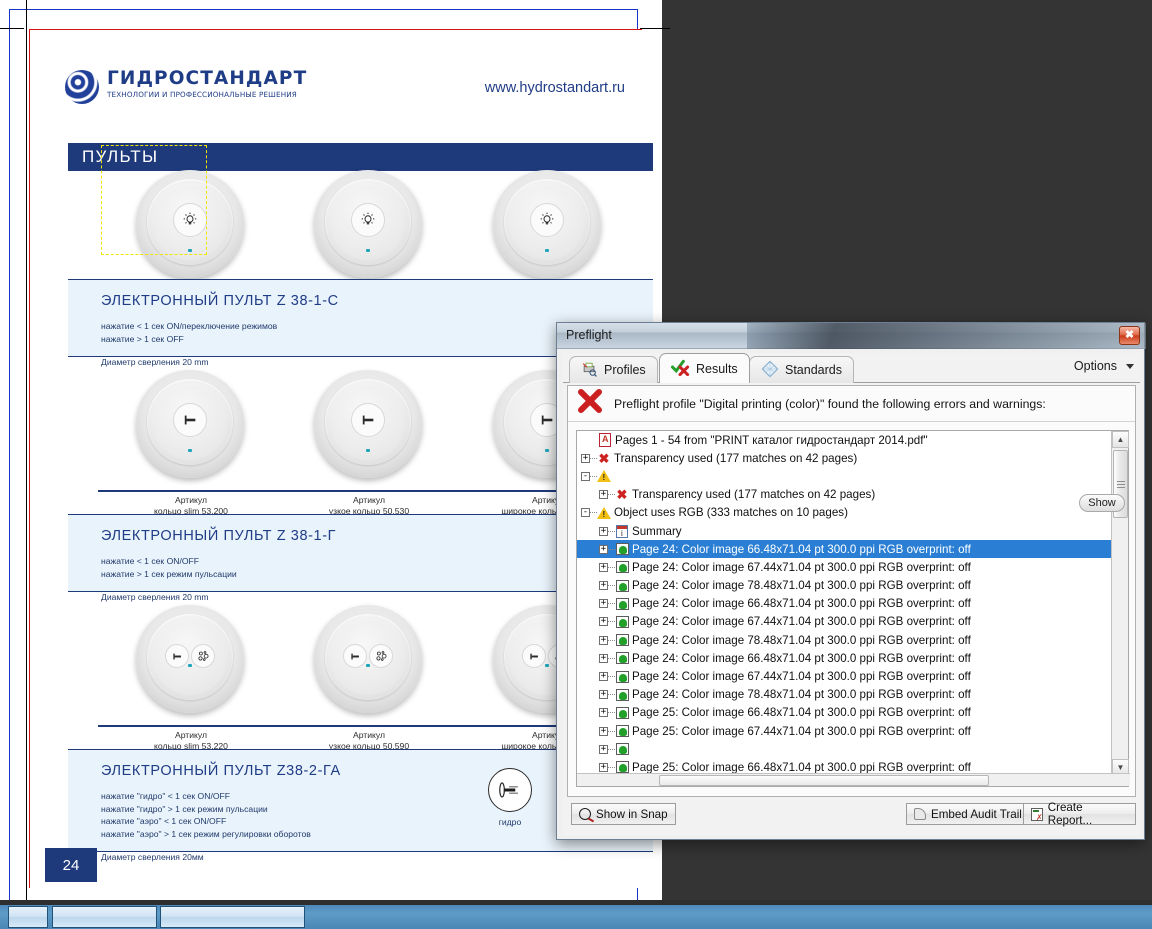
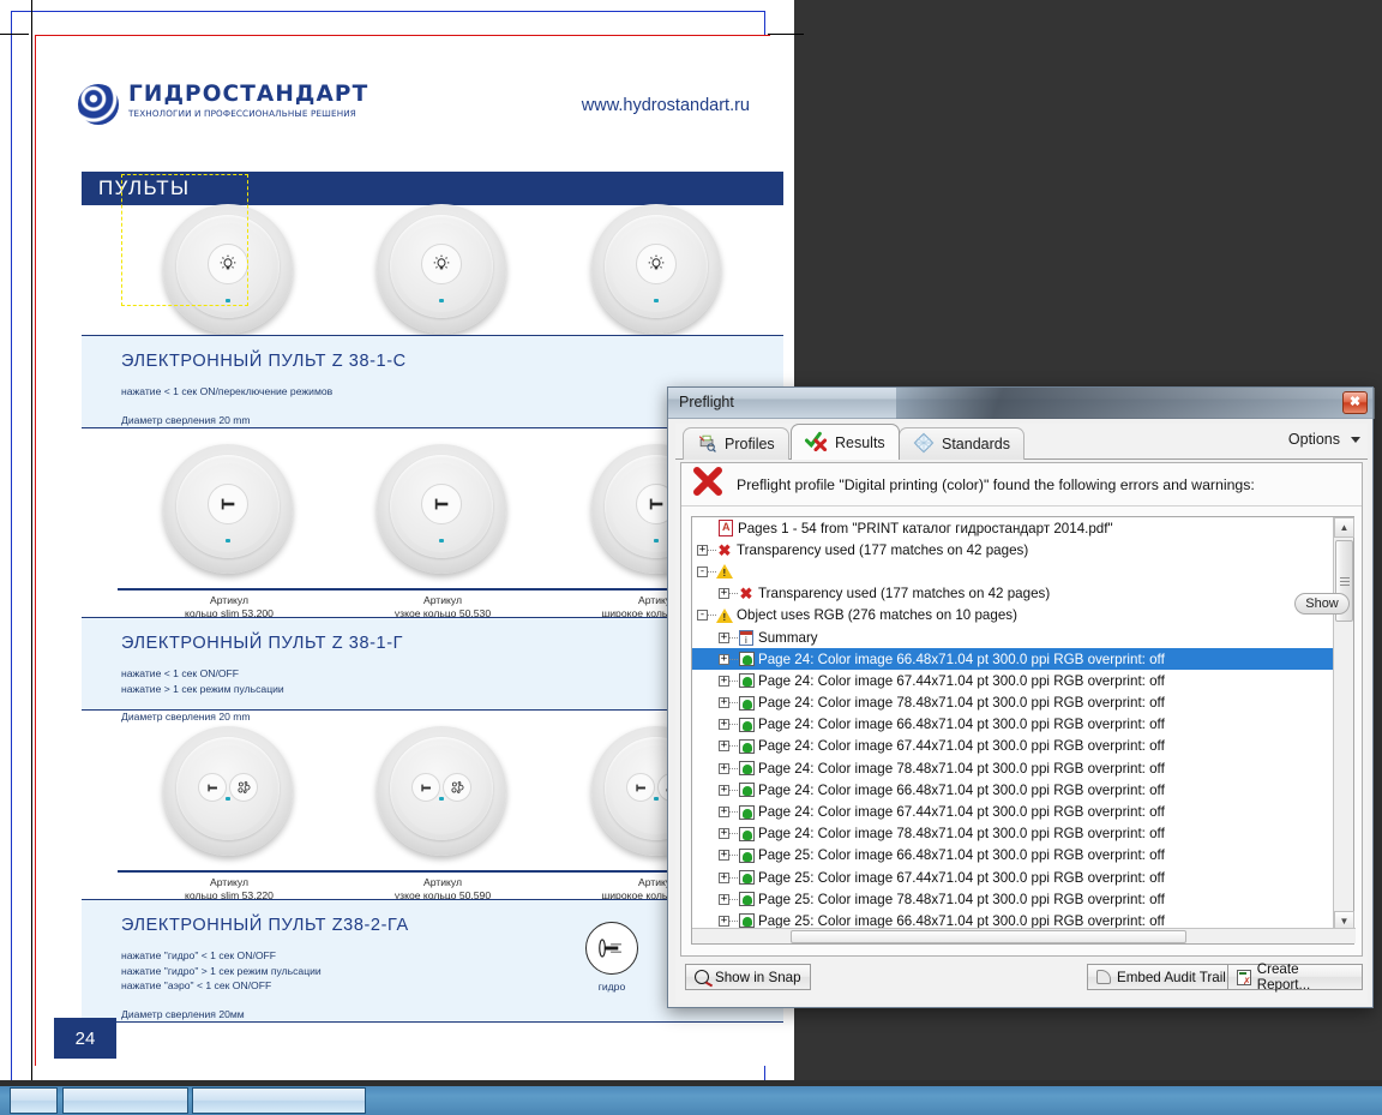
  ГИДРОСТАНДАРТ
  ТЕХНОЛОГИИ И ПРОФЕССИОНАЛЬНЫЕ РЕШЕНИЯ
  www.hydrostandart.ru
  ПУЛЬТЫ
  ЭЛЕКТРОННЫЙ ПУЛЬТ Z 38-1-С
  нажатие < 1 сек ON/переключение режимов
- нажатие > 1 сек OFF
  Диаметр сверления 20 mm
  Артикул
  кольцо slim 53.200
  Артикул
  узкое кольцо 50.530
  Артик
  ЭЛЕКТРОННЫЙ ПУЛЬТ Z 38-1-Г
  нажатие < 1 сек ON/OFF
  нажатие > 1 сек режим пульсации
  Диаметр сверления 20 mm
  Артикул
  кольцо slim 53.220
  Артикул
  узкое кольцо 50.590
  Артик
  ЭЛЕКТРОННЫЙ ПУЛЬТ Z38-2-ГА
  нажатие "гидро" < 1 сек ON/OFF
  нажатие "гидро" > 1 сек режим пульсации
  нажатие "аэро" < 1 сек ON/OFF
- нажатие "аэро" > 1 сек режим регулировки оборотов
  Диаметр сверления 20мм
  гидро
  24
  Preflight
  ✖
  Profiles
  Results
  Standards
  Options
  Preflight profile "Digital printing (color)" found the following errors and warnings:
  Pages 1 - 54 from "PRINT каталог гидростандарт 2014.pdf"
  +
  ✖
  Transparency used (177 matches on 42 pages)
  -
  +
  ✖
  Transparency used (177 matches on 42 pages)
  -
- Object uses RGB (333 matches on 10 pages)
+ Object uses RGB (276 matches on 10 pages)
  +
  Summary
  +
  Page 24: Color image 66.48x71.04 pt 300.0 ppi RGB overprint: off
  +
  Page 24: Color image 67.44x71.04 pt 300.0 ppi RGB overprint: off
  +
  Page 24: Color image 78.48x71.04 pt 300.0 ppi RGB overprint: off
  +
  Page 24: Color image 66.48x71.04 pt 300.0 ppi RGB overprint: off
  +
  Page 24: Color image 67.44x71.04 pt 300.0 ppi RGB overprint: off
  +
  Page 24: Color image 78.48x71.04 pt 300.0 ppi RGB overprint: off
  +
  Page 24: Color image 66.48x71.04 pt 300.0 ppi RGB overprint: off
  +
  Page 24: Color image 67.44x71.04 pt 300.0 ppi RGB overprint: off
  +
  Page 24: Color image 78.48x71.04 pt 300.0 ppi RGB overprint: off
  +
  Page 25: Color image 66.48x71.04 pt 300.0 ppi RGB overprint: off
  +
  Page 25: Color image 67.44x71.04 pt 300.0 ppi RGB overprint: off
  +
+ Page 25: Color image 78.48x71.04 pt 300.0 ppi RGB overprint: off
  +
  Page 25: Color image 66.48x71.04 pt 300.0 ppi RGB overprint: off
  ▲
  ▼
  Show
  Show in Snap
  Embed Audit Trail
  Create Report...
